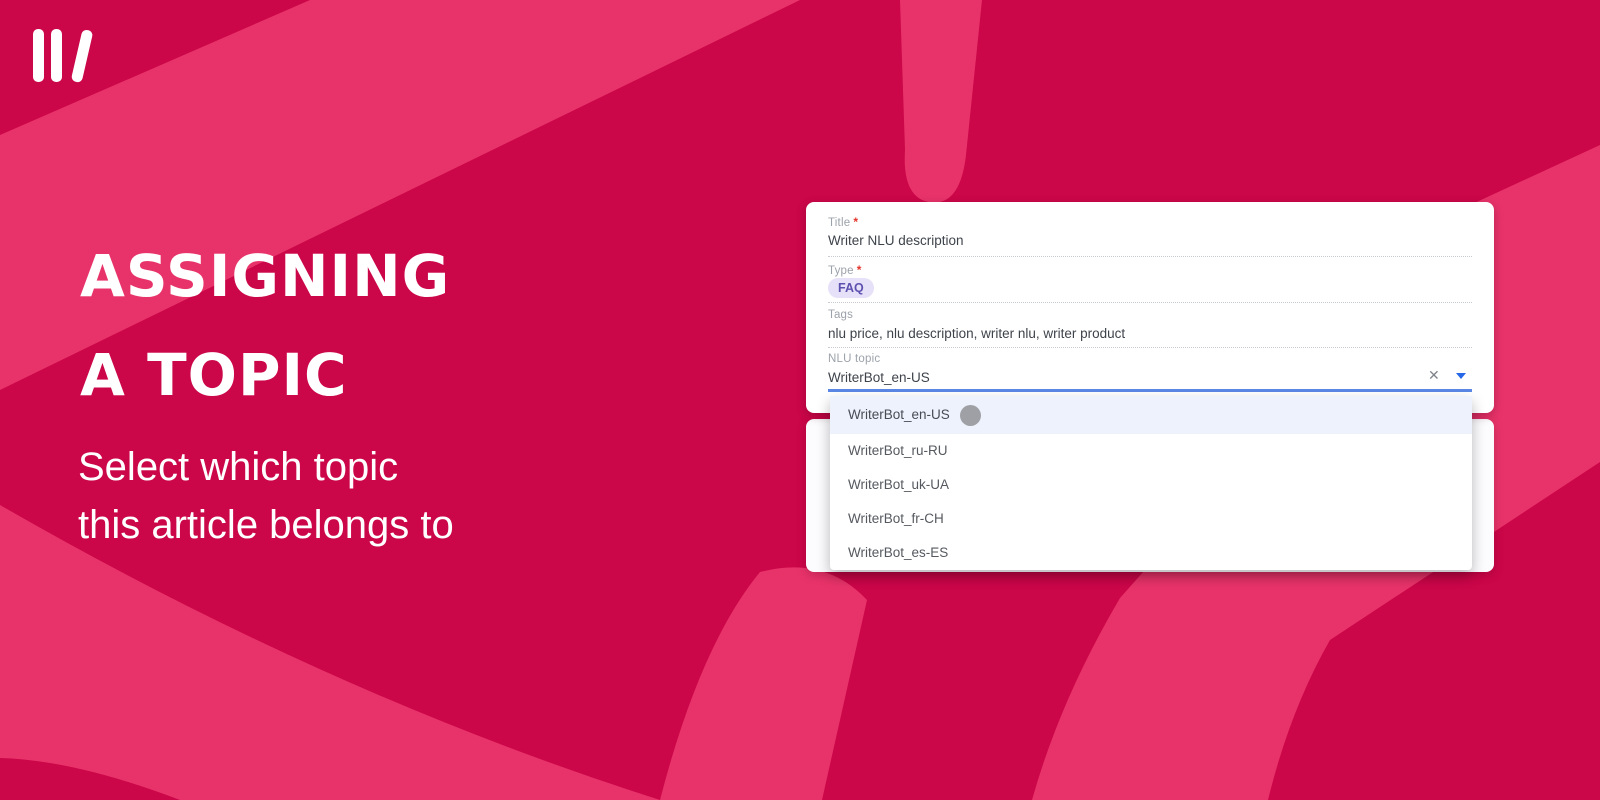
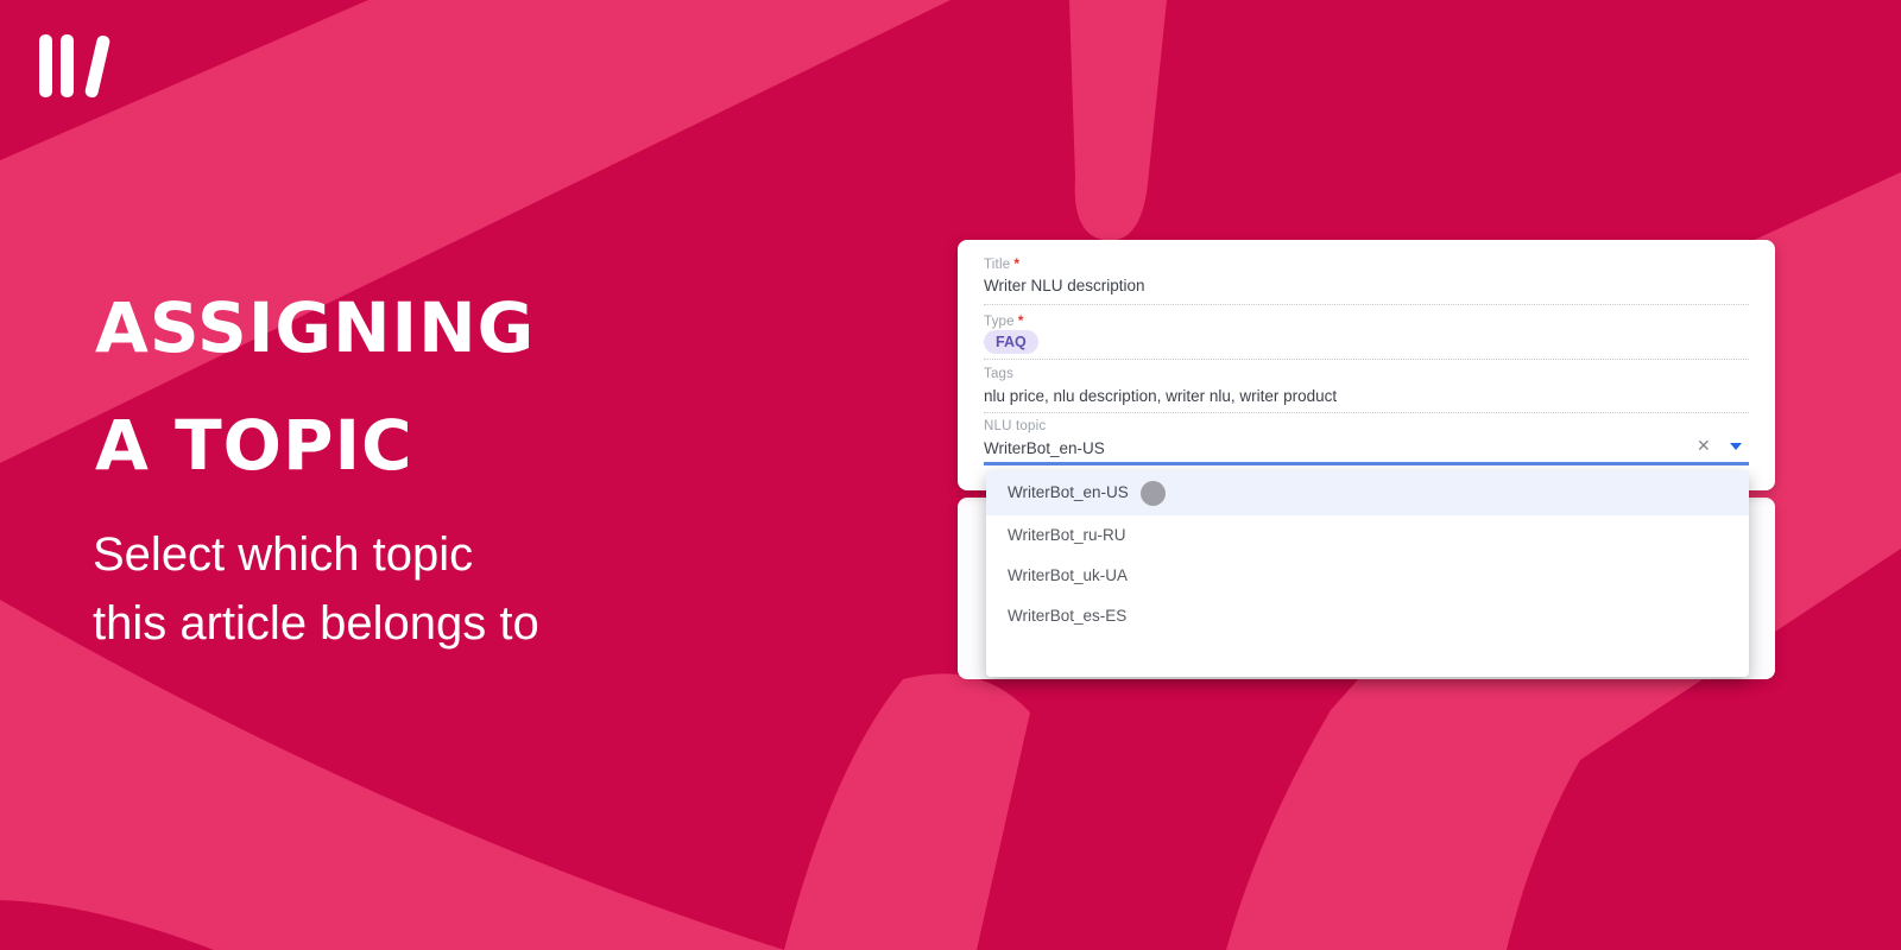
  ASSIGNING
  A TOPIC
  Select which topic
  this article belongs to
  Title *
  Writer NLU description
  Type *
  FAQ
  Tags
  nlu price, nlu description, writer nlu, writer product
  NLU topic
  WriterBot_en-US
  ✕
  WriterBot_en-US
  WriterBot_ru-RU
  WriterBot_uk-UA
- WriterBot_fr-CH
  WriterBot_es-ES
